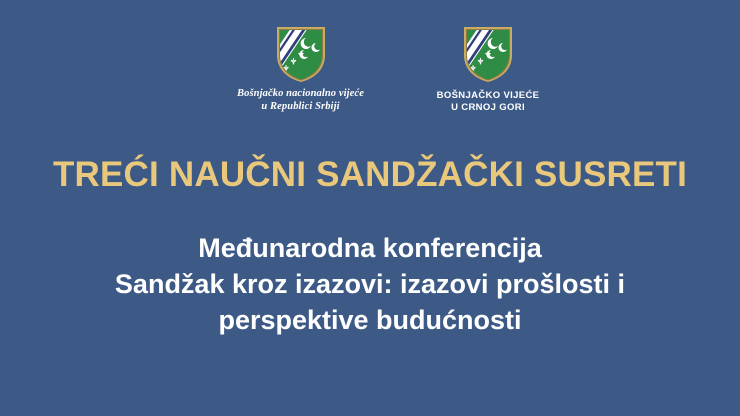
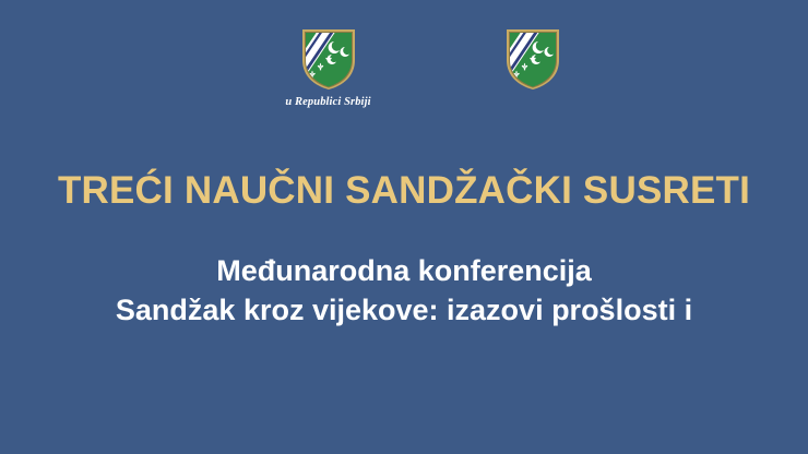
- Bošnjačko nacionalno vijeće
  u Republici Srbiji
- BOŠNJAČKO VIJEĆE
- U CRNOJ GORI
  TREĆI NAUČNI SANDŽAČKI SUSRETI
  Međunarodna konferencija
- Sandžak kroz izazovi: izazovi prošlosti i
+ Sandžak kroz vijekove: izazovi prošlosti i
- perspektive budućnosti
